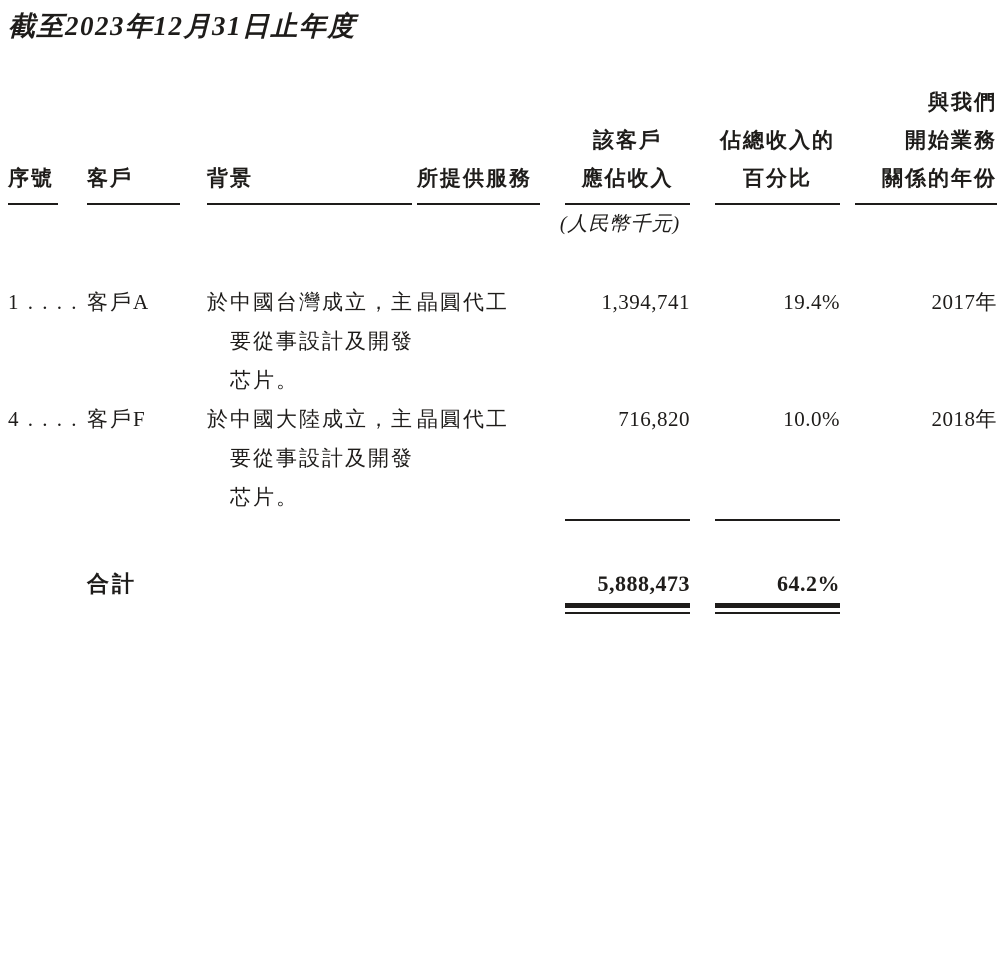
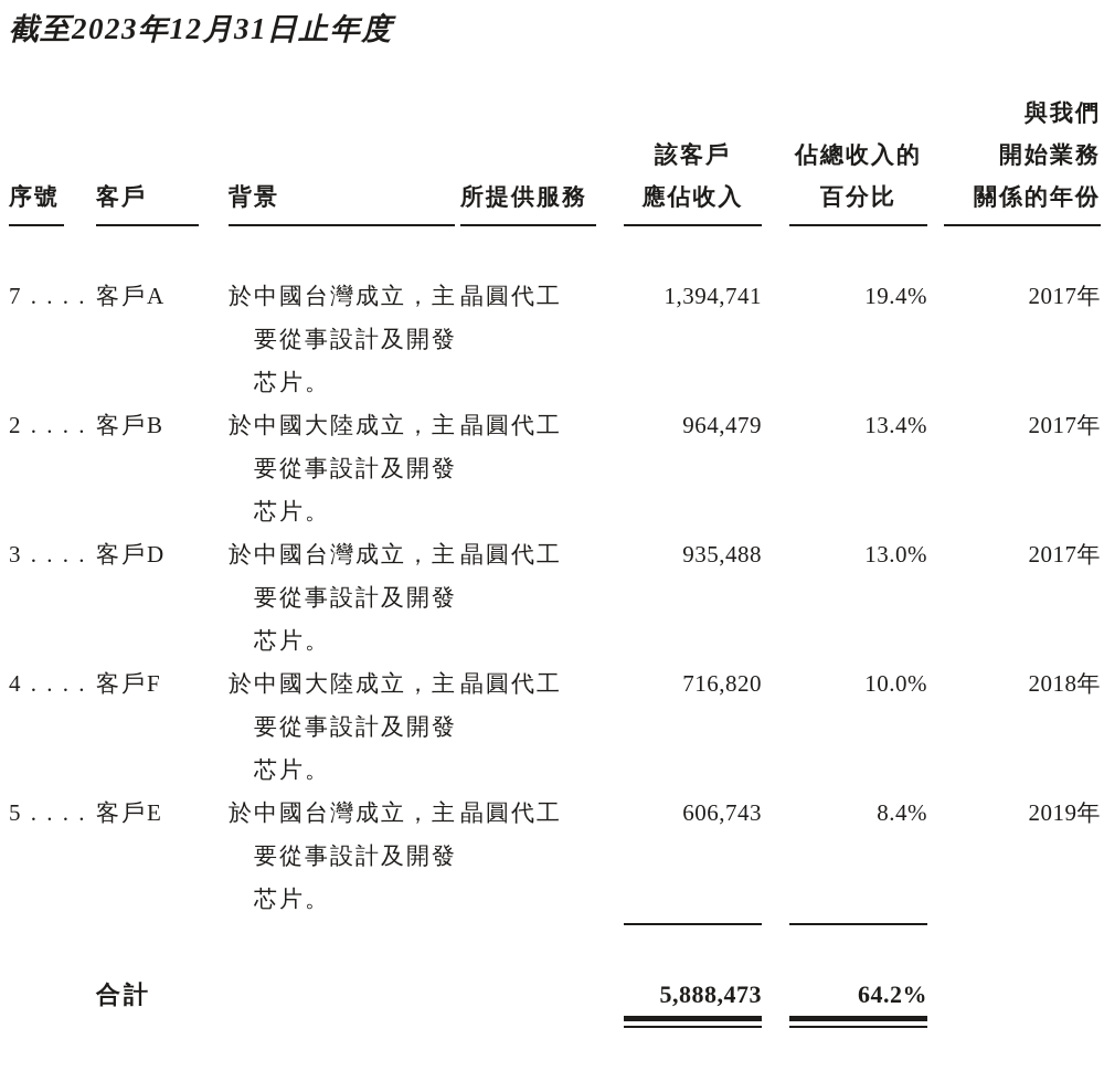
  截至2023年12月31日止年度
  序號	客戶	背景	所提供服務	該客戶 應佔收入	佔總收入的 百分比	與我們 開始業務 關係的年份
- 	(人民幣千元)
- 1 . . . .	客戶A	於中國台灣成立，主 要從事設計及開發 芯片。	晶圓代工	1,394,741	19.4%	2017年
+ 7 . . . .	客戶A	於中國台灣成立，主 要從事設計及開發 芯片。	晶圓代工	1,394,741	19.4%	2017年
+ 2 . . . .	客戶B	於中國大陸成立，主 要從事設計及開發 芯片。	晶圓代工	964,479	13.4%	2017年
+ 3 . . . .	客戶D	於中國台灣成立，主 要從事設計及開發 芯片。	晶圓代工	935,488	13.0%	2017年
  4 . . . .	客戶F	於中國大陸成立，主 要從事設計及開發 芯片。	晶圓代工	716,820	10.0%	2018年
+ 5 . . . .	客戶E	於中國台灣成立，主 要從事設計及開發 芯片。	晶圓代工	606,743	8.4%	2019年
  	合計		5,888,473	64.2%
